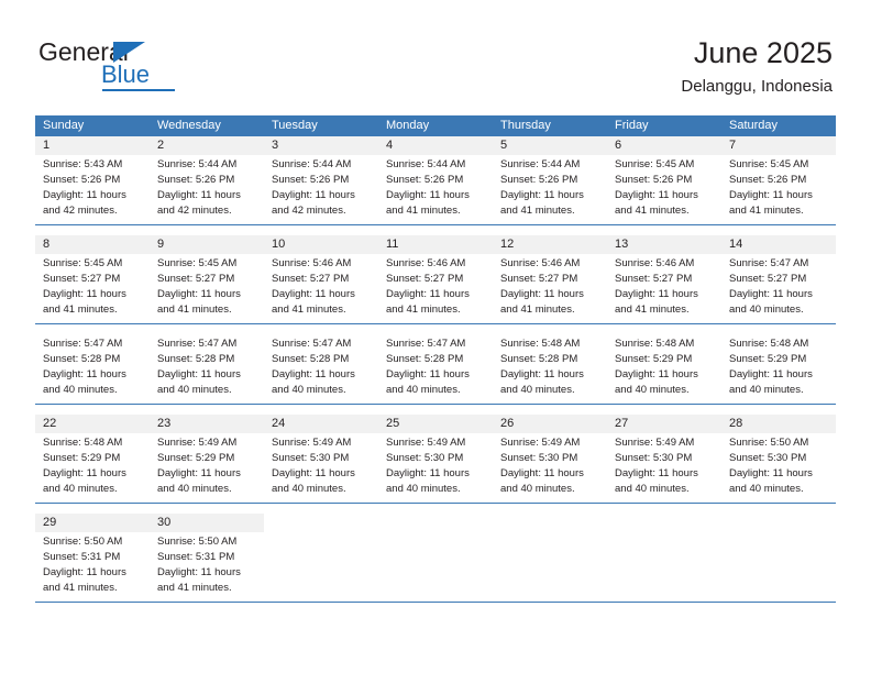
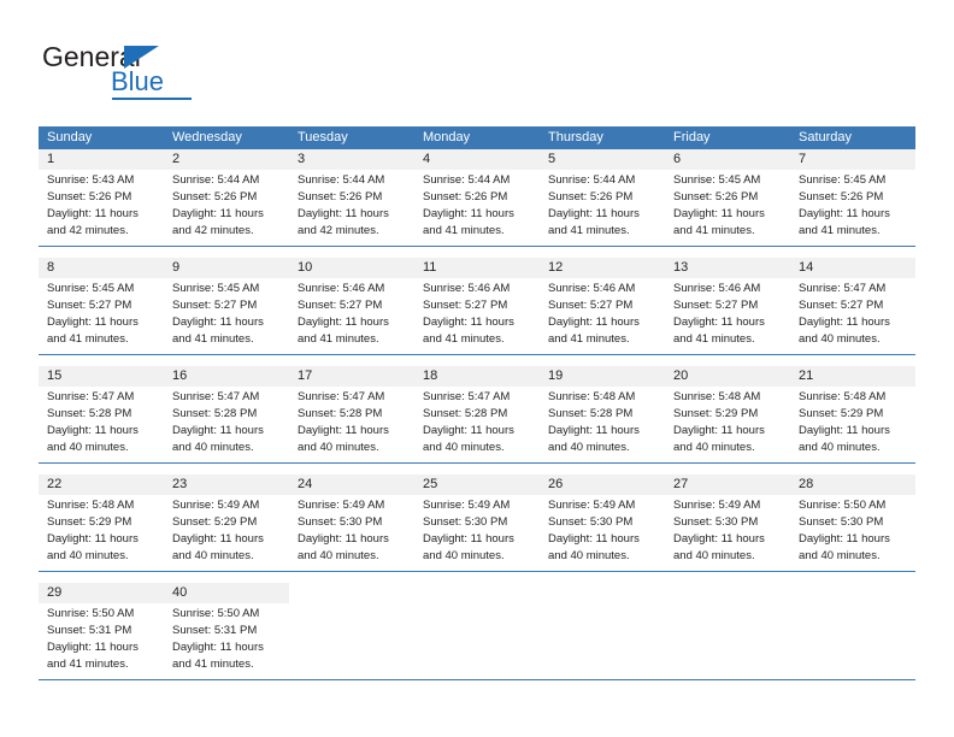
  General
  Blue
- June 2025
- Delanggu, Indonesia
  Sunday
  Wednesday
  Tuesday
  Monday
  Thursday
  Friday
  Saturday
  1
  2
  3
  4
  5
  6
  7
  Sunrise: 5:43 AM
  Sunset: 5:26 PM
  Daylight: 11 hours
  and 42 minutes.
  Sunrise: 5:44 AM
  Sunset: 5:26 PM
  Daylight: 11 hours
  and 42 minutes.
  Sunrise: 5:44 AM
  Sunset: 5:26 PM
  Daylight: 11 hours
  and 42 minutes.
  Sunrise: 5:44 AM
  Sunset: 5:26 PM
  Daylight: 11 hours
  and 41 minutes.
  Sunrise: 5:44 AM
  Sunset: 5:26 PM
  Daylight: 11 hours
  and 41 minutes.
  Sunrise: 5:45 AM
  Sunset: 5:26 PM
  Daylight: 11 hours
  and 41 minutes.
  Sunrise: 5:45 AM
  Sunset: 5:26 PM
  Daylight: 11 hours
  and 41 minutes.
  8
  9
  10
  11
  12
  13
  14
  Sunrise: 5:45 AM
  Sunset: 5:27 PM
  Daylight: 11 hours
  and 41 minutes.
  Sunrise: 5:45 AM
  Sunset: 5:27 PM
  Daylight: 11 hours
  and 41 minutes.
  Sunrise: 5:46 AM
  Sunset: 5:27 PM
  Daylight: 11 hours
  and 41 minutes.
  Sunrise: 5:46 AM
  Sunset: 5:27 PM
  Daylight: 11 hours
  and 41 minutes.
  Sunrise: 5:46 AM
  Sunset: 5:27 PM
  Daylight: 11 hours
  and 41 minutes.
  Sunrise: 5:46 AM
  Sunset: 5:27 PM
  Daylight: 11 hours
  and 41 minutes.
  Sunrise: 5:47 AM
  Sunset: 5:27 PM
  Daylight: 11 hours
  and 40 minutes.
+ 15
+ 16
+ 17
+ 18
+ 19
+ 20
+ 21
  Sunrise: 5:47 AM
  Sunset: 5:28 PM
  Daylight: 11 hours
  and 40 minutes.
  Sunrise: 5:47 AM
  Sunset: 5:28 PM
  Daylight: 11 hours
  and 40 minutes.
  Sunrise: 5:47 AM
  Sunset: 5:28 PM
  Daylight: 11 hours
  and 40 minutes.
  Sunrise: 5:47 AM
  Sunset: 5:28 PM
  Daylight: 11 hours
  and 40 minutes.
  Sunrise: 5:48 AM
  Sunset: 5:28 PM
  Daylight: 11 hours
  and 40 minutes.
  Sunrise: 5:48 AM
  Sunset: 5:29 PM
  Daylight: 11 hours
  and 40 minutes.
  Sunrise: 5:48 AM
  Sunset: 5:29 PM
  Daylight: 11 hours
  and 40 minutes.
  22
  23
  24
  25
  26
  27
  28
  Sunrise: 5:48 AM
  Sunset: 5:29 PM
  Daylight: 11 hours
  and 40 minutes.
  Sunrise: 5:49 AM
  Sunset: 5:29 PM
  Daylight: 11 hours
  and 40 minutes.
  Sunrise: 5:49 AM
  Sunset: 5:30 PM
  Daylight: 11 hours
  and 40 minutes.
  Sunrise: 5:49 AM
  Sunset: 5:30 PM
  Daylight: 11 hours
  and 40 minutes.
  Sunrise: 5:49 AM
  Sunset: 5:30 PM
  Daylight: 11 hours
  and 40 minutes.
  Sunrise: 5:49 AM
  Sunset: 5:30 PM
  Daylight: 11 hours
  and 40 minutes.
  Sunrise: 5:50 AM
  Sunset: 5:30 PM
  Daylight: 11 hours
  and 40 minutes.
  29
- 30
+ 40
  Sunrise: 5:50 AM
  Sunset: 5:31 PM
  Daylight: 11 hours
  and 41 minutes.
  Sunrise: 5:50 AM
  Sunset: 5:31 PM
  Daylight: 11 hours
  and 41 minutes.
